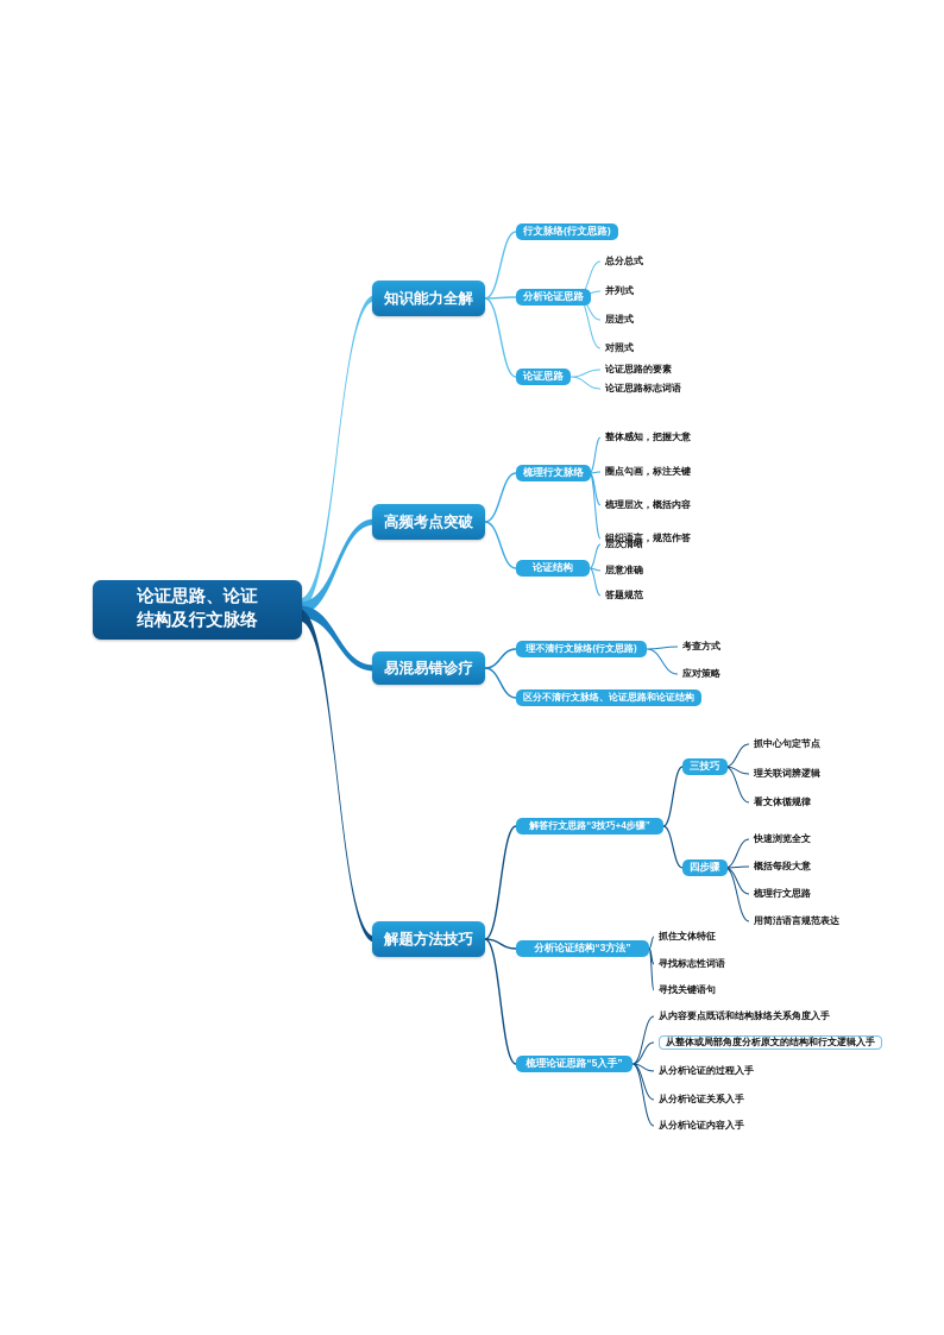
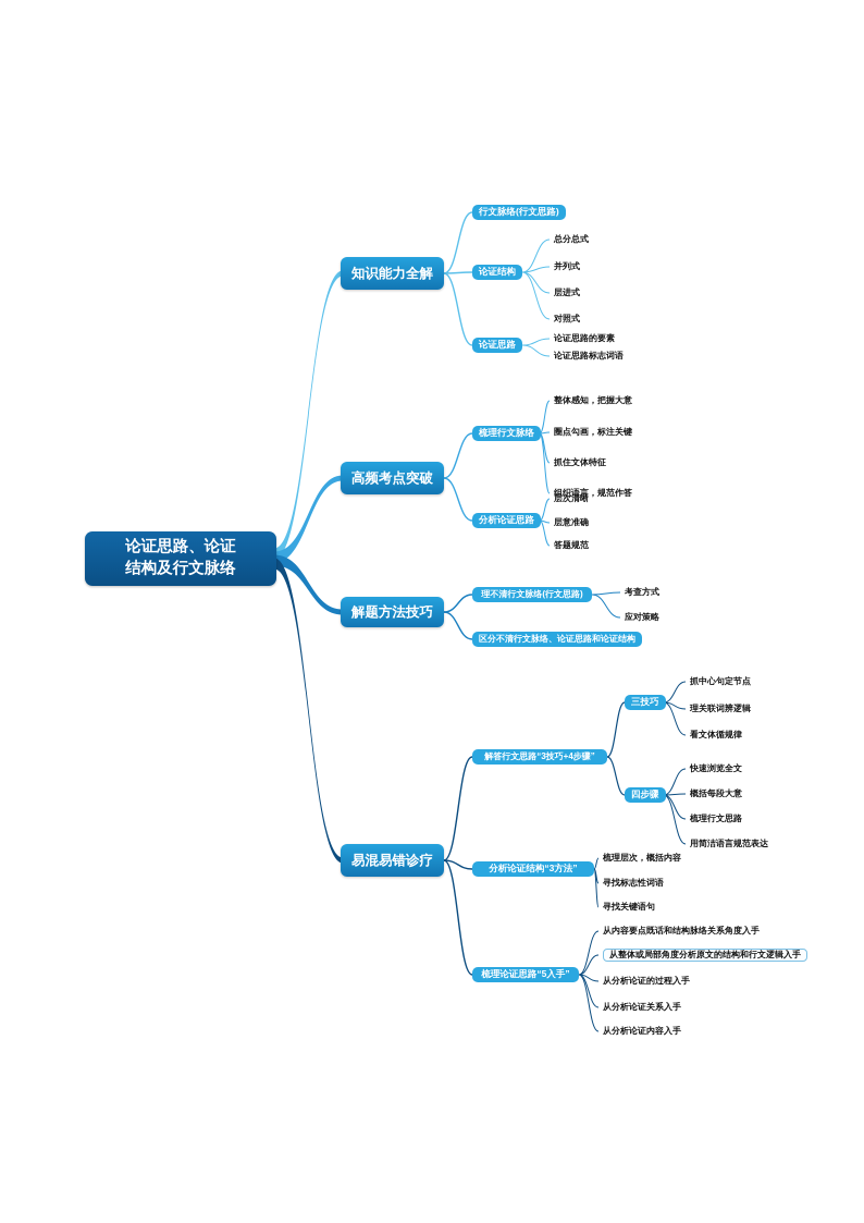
  论证思路、论证
  结构及行文脉络
  知识能力全解
  行文脉络(行文思路)
- 分析论证思路
+ 论证结构
  总分总式
  并列式
  层进式
  对照式
  论证思路
  论证思路的要素
  论证思路标志词语
  高频考点突破
  梳理行文脉络
  整体感知，把握大意
  圈点勾画，标注关键
- 梳理层次，概括内容
+ 抓住文体特征
  组织语言，规范作答
- 论证结构
+ 分析论证思路
  层次清晰
  层意准确
  答题规范
- 易混易错诊疗
+ 解题方法技巧
  理不清行文脉络(行文思路)
  考查方式
  应对策略
  区分不清行文脉络、论证思路和论证结构
- 解题方法技巧
+ 易混易错诊疗
  解答行文思路“3技巧+4步骤”
  三技巧
  抓中心句定节点
  理关联词辨逻辑
  看文体循规律
  四步骤
  快速浏览全文
  概括每段大意
  梳理行文思路
  用简洁语言规范表达
  分析论证结构“3方法”
- 抓住文体特征
+ 梳理层次，概括内容
  寻找标志性词语
  寻找关键语句
  梳理论证思路“5入手”
  从内容要点既话和结构脉络关系角度入手
  从整体或局部角度分析原文的结构和行文逻辑入手
  从分析论证的过程入手
  从分析论证关系入手
  从分析论证内容入手
